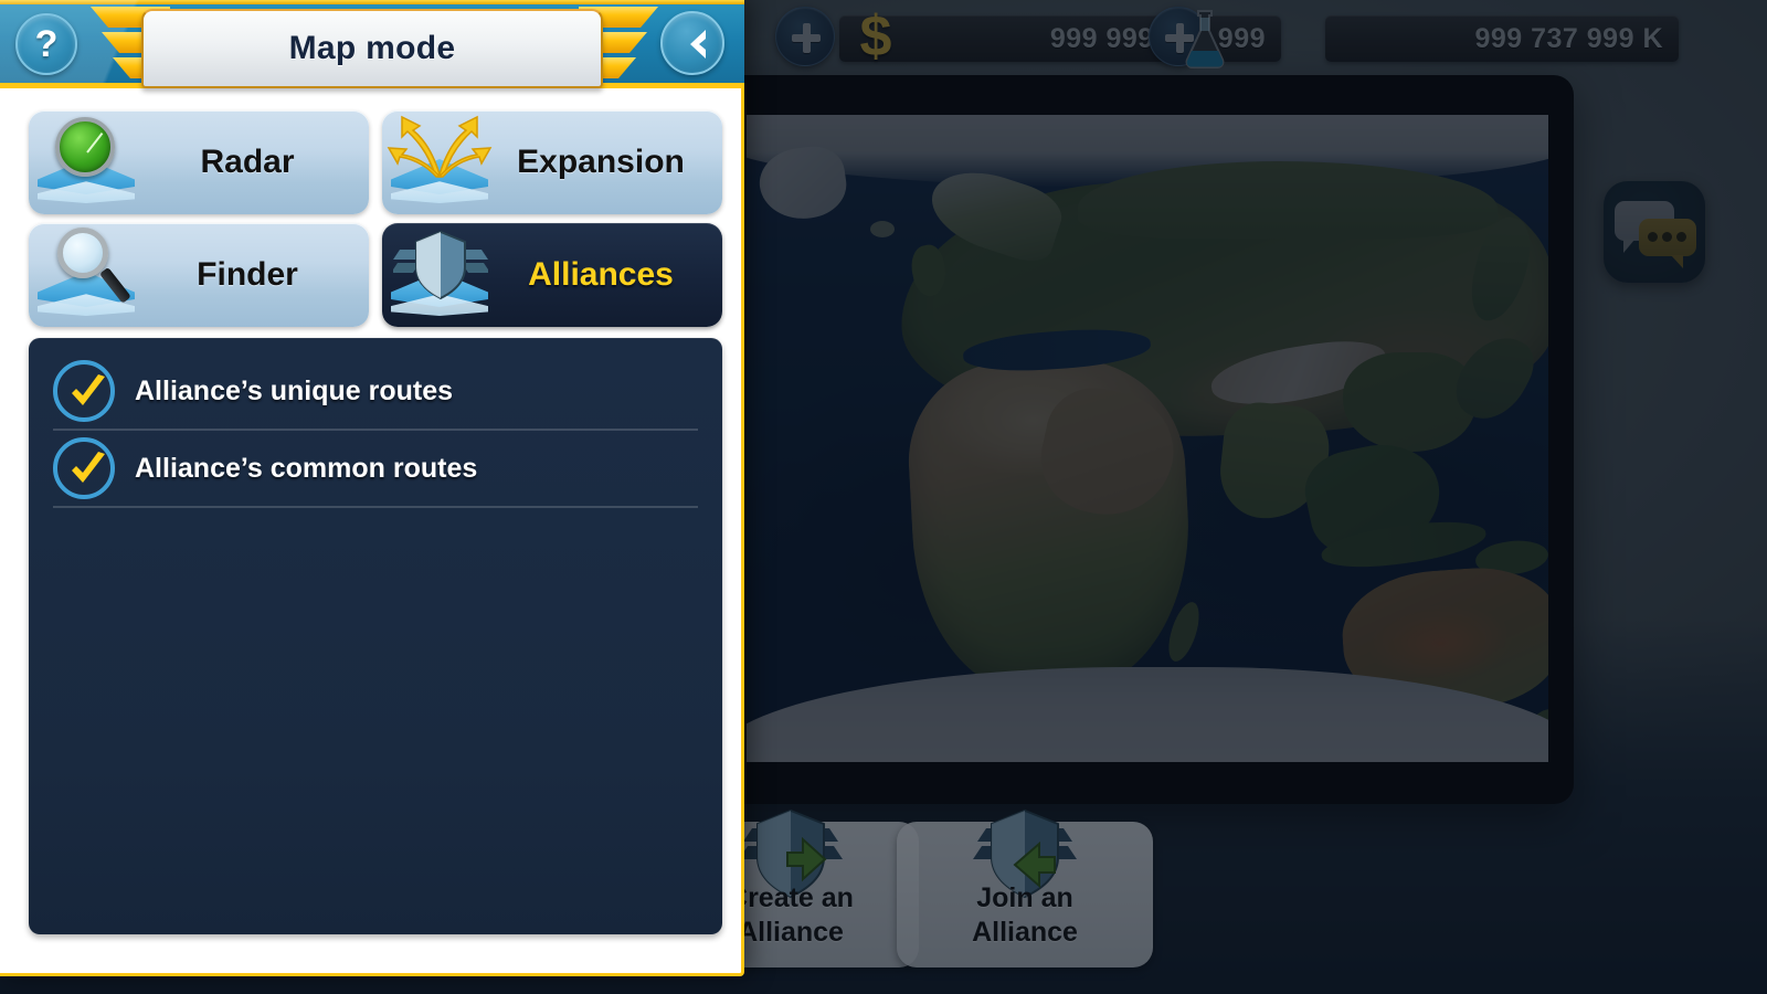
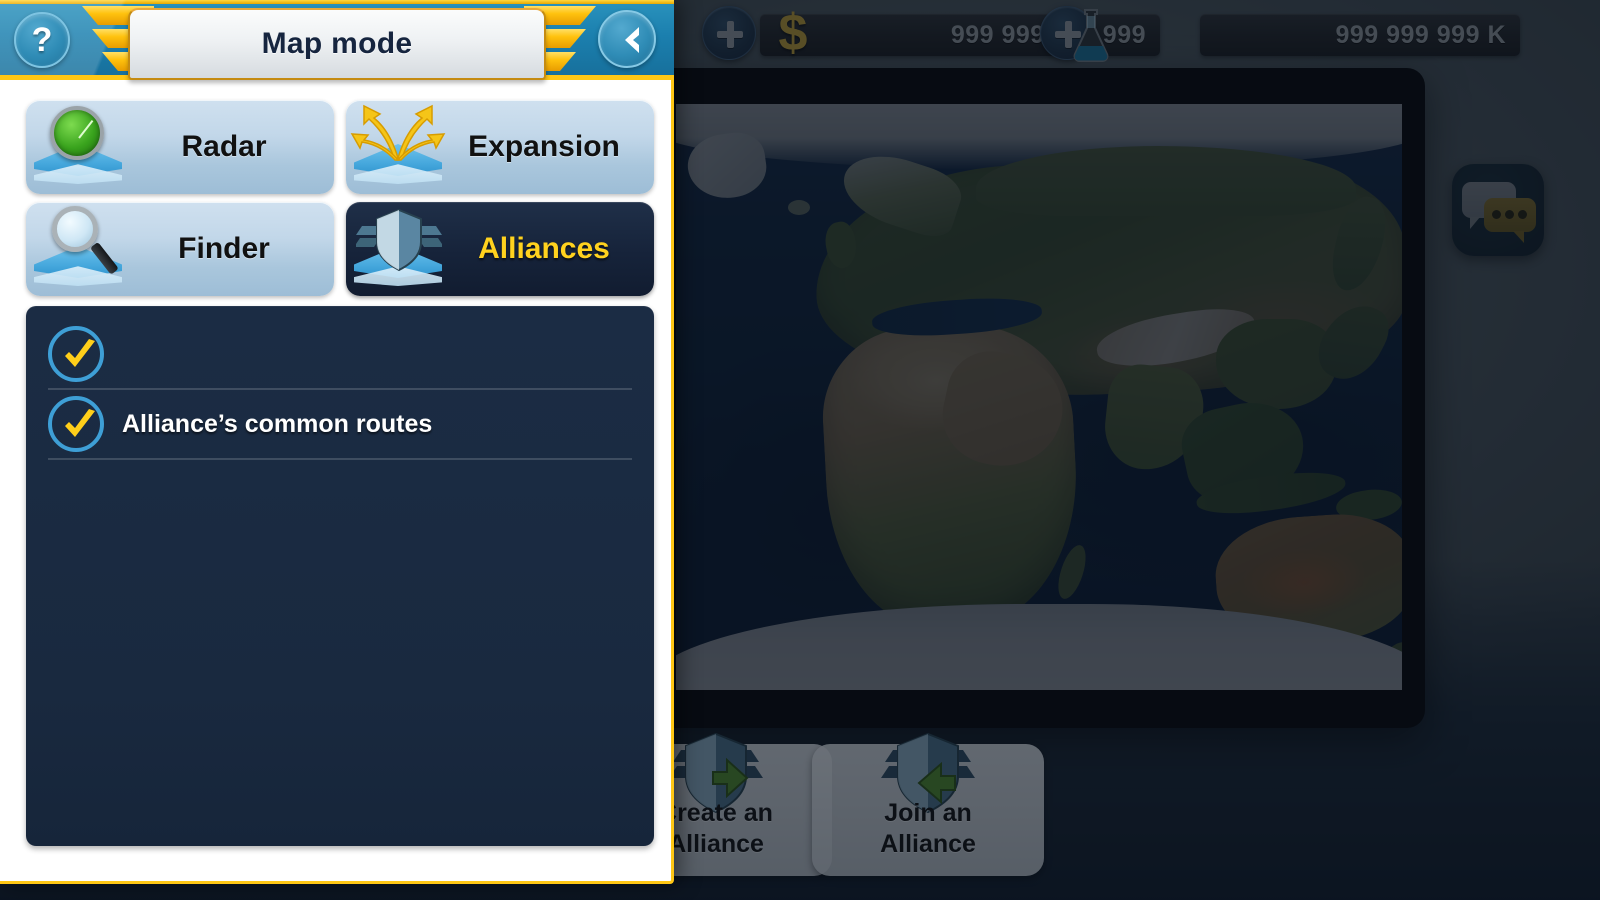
  999 999 999
  $
- 999 737 999 K
+ 999 999 999 K
  reate an
  Alliance
  Join an
  Alliance
  ?
  Map mode
  Radar
  Expansion
  Finder
  Alliances
- Alliance’s unique routes
  Alliance’s common routes
